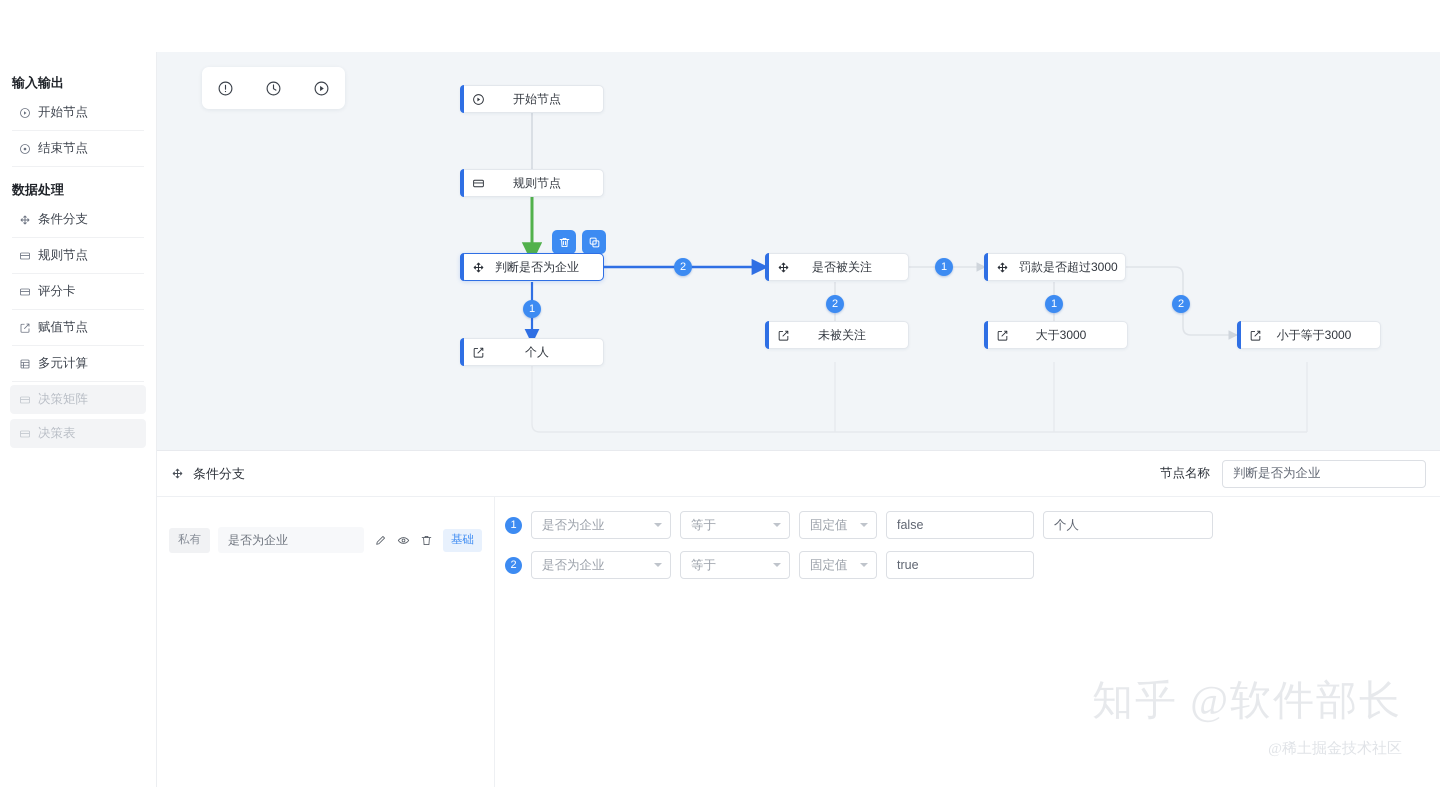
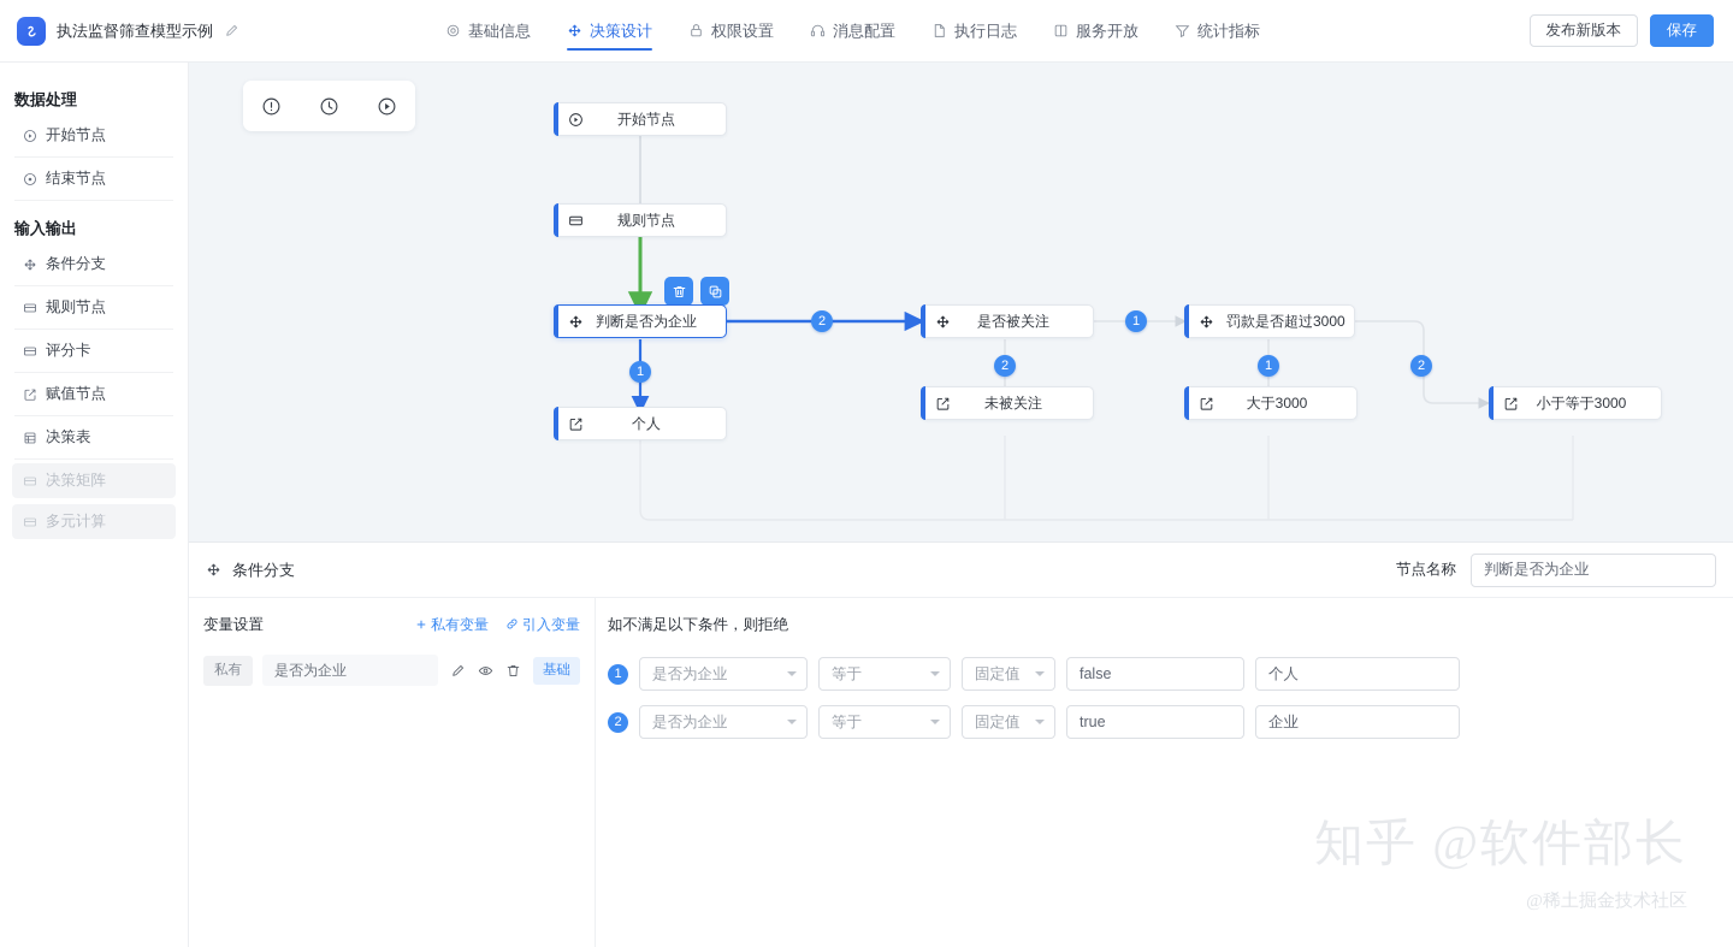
+ 执法监督筛查模型示例
+ 基础信息
+ 决策设计
+ 权限设置
+ 消息配置
+ 执行日志
+ 服务开放
+ 统计指标
+ 发布新版本
+ 保存
- 输入输出
+ 数据处理
  开始节点
  结束节点
- 数据处理
+ 输入输出
  条件分支
  规则节点
  评分卡
  赋值节点
- 多元计算
+ 决策表
  决策矩阵
- 决策表
+ 多元计算
  2
  1
  1
  2
  1
  2
  开始节点
  规则节点
  判断是否为企业
  个人
  是否被关注
  未被关注
  罚款是否超过3000
  大于3000
  小于等于3000
  条件分支
  节点名称
  判断是否为企业
+ 变量设置
+ 私有变量
+ 引入变量
  私有
  是否为企业
  基础
+ 如不满足以下条件，则拒绝
  1
  是否为企业
  等于
  固定值
  false
  个人
  2
  是否为企业
  等于
  固定值
  true
+ 企业
  知乎 @软件部长
  @稀土掘金技术社区
